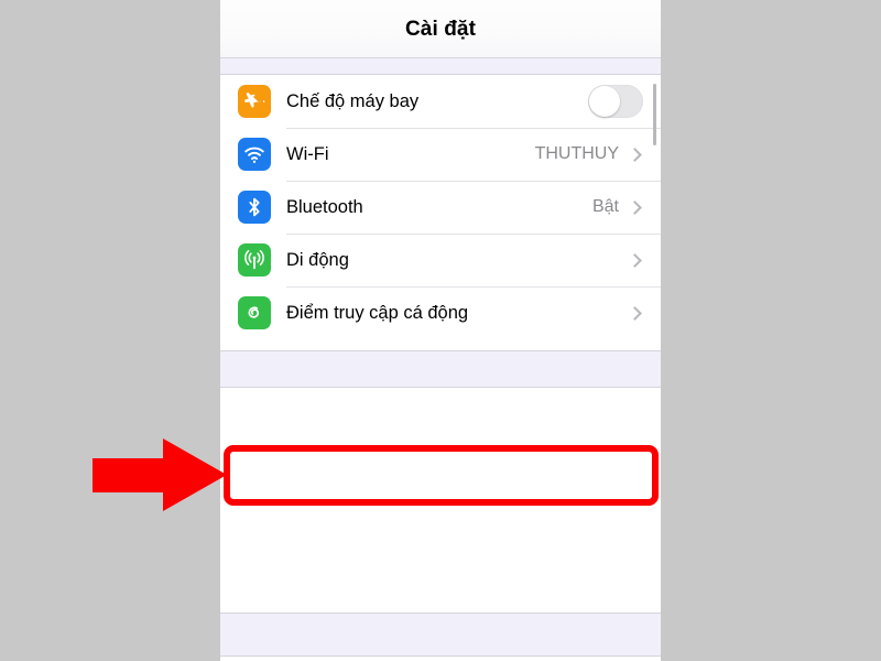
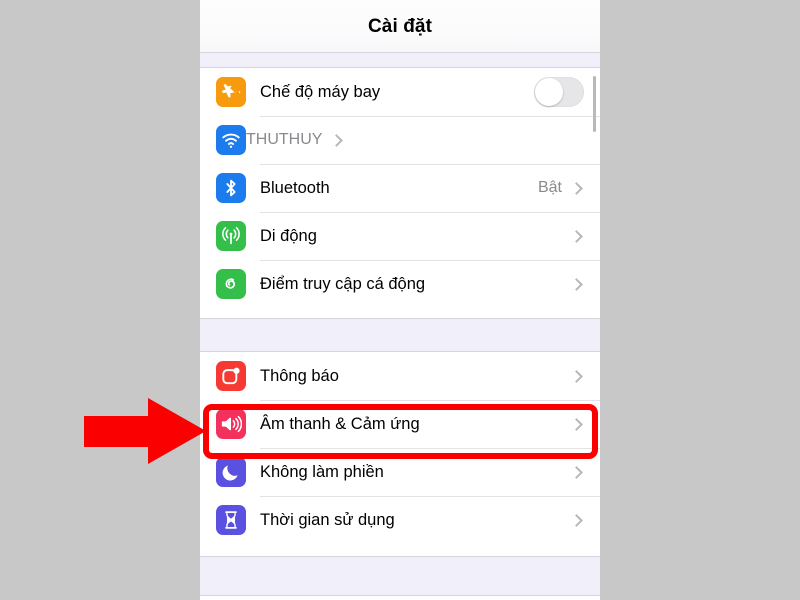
  Cài đặt
  Chế độ máy bay
- Wi-Fi
  THUTHUY
  Bluetooth
  Bật
  Di động
  Điểm truy cập cá động
+ Thông báo
+ Âm thanh & Cảm ứng
+ Không làm phiền
+ Thời gian sử dụng
